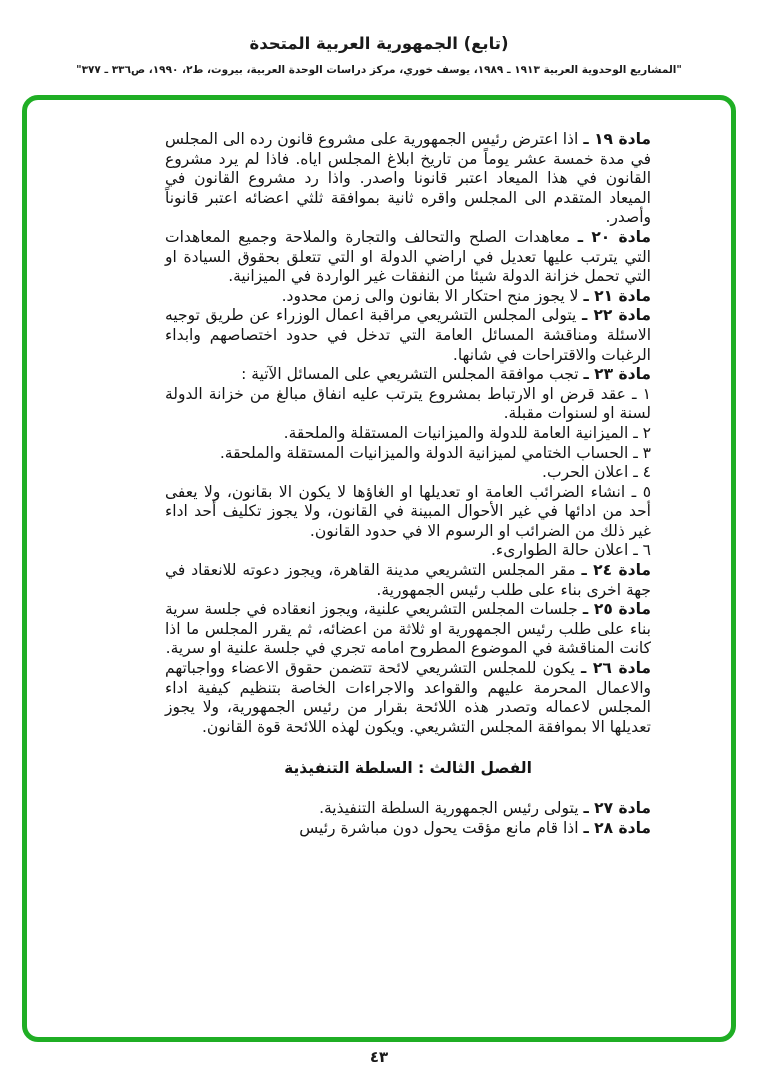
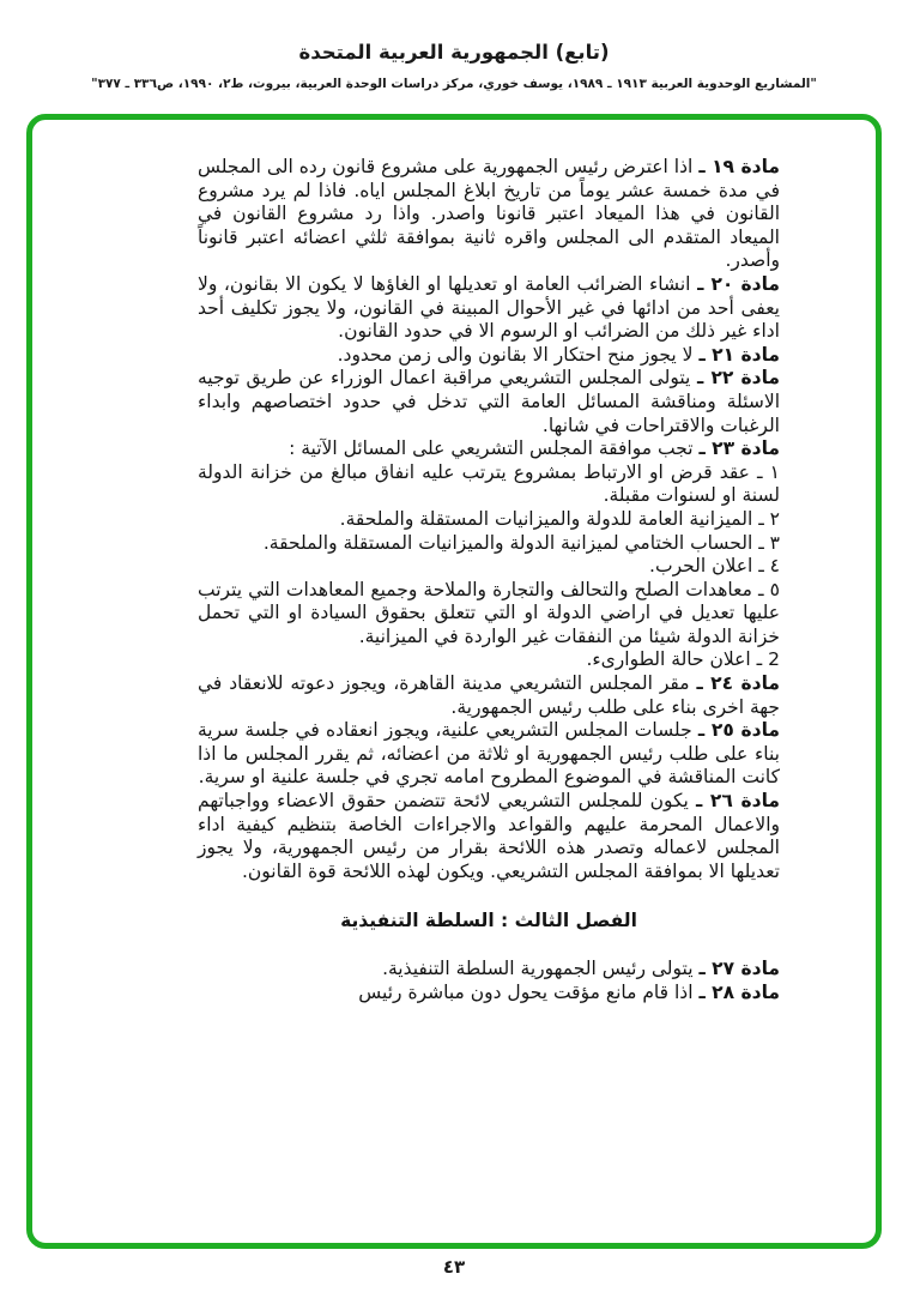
  (تابع) الجمهورية العربية المتحدة
  "المشاريع الوحدوية العربية ١٩١٣ ـ ١٩٨٩، يوسف خوري، مركز دراسات الوحدة العربية، بيروت، ط٢، ١٩٩٠، ص٣٣٦ ـ ٣٧٧"
  مادة ١٩ ـ اذا اعترض رئيس الجمهورية على مشروع قانون رده الى المجلس في مدة خمسة عشر يوماً من تاريخ ابلاغ المجلس اياه. فاذا لم يرد مشروع القانون في هذا الميعاد اعتبر قانونا واصدر. واذا رد مشروع القانون في الميعاد المتقدم الى المجلس واقره ثانية بموافقة ثلثي اعضائه اعتبر قانوناً وأصدر.
- مادة ٢٠ ـ معاهدات الصلح والتحالف والتجارة والملاحة وجميع المعاهدات التي يترتب عليها تعديل في اراضي الدولة او التي تتعلق بحقوق السيادة او التي تحمل خزانة الدولة شيئا من النفقات غير الواردة في الميزانية.
+ مادة ٢٠ ـ انشاء الضرائب العامة او تعديلها او الغاؤها لا يكون الا بقانون، ولا يعفى أحد من ادائها في غير الأحوال المبينة في القانون، ولا يجوز تكليف أحد اداء غير ذلك من الضرائب او الرسوم الا في حدود القانون.
  مادة ٢١ ـ لا يجوز منح احتكار الا بقانون والى زمن محدود.
  مادة ٢٢ ـ يتولى المجلس التشريعي مراقبة اعمال الوزراء عن طريق توجيه الاسئلة ومناقشة المسائل العامة التي تدخل في حدود اختصاصهم وابداء الرغبات والاقتراحات في شانها.
  مادة ٢٣ ـ تجب موافقة المجلس التشريعي على المسائل الآتية :
  ١ ـ عقد قرض او الارتباط بمشروع يترتب عليه انفاق مبالغ من خزانة الدولة لسنة او لسنوات مقبلة.
  ٢ ـ الميزانية العامة للدولة والميزانيات المستقلة والملحقة.
  ٣ ـ الحساب الختامي لميزانية الدولة والميزانيات المستقلة والملحقة.
  ٤ ـ اعلان الحرب.
- ٥ ـ انشاء الضرائب العامة او تعديلها او الغاؤها لا يكون الا بقانون، ولا يعفى أحد من ادائها في غير الأحوال المبينة في القانون، ولا يجوز تكليف أحد اداء غير ذلك من الضرائب او الرسوم الا في حدود القانون.
+ ٥ ـ معاهدات الصلح والتحالف والتجارة والملاحة وجميع المعاهدات التي يترتب عليها تعديل في اراضي الدولة او التي تتعلق بحقوق السيادة او التي تحمل خزانة الدولة شيئا من النفقات غير الواردة في الميزانية.
- ٦ ـ اعلان حالة الطوارىء.
+ 2 ـ اعلان حالة الطوارىء.
  مادة ٢٤ ـ مقر المجلس التشريعي مدينة القاهرة، ويجوز دعوته للانعقاد في جهة اخرى بناء على طلب رئيس الجمهورية.
  مادة ٢٥ ـ جلسات المجلس التشريعي علنية، ويجوز انعقاده في جلسة سرية بناء على طلب رئيس الجمهورية او ثلاثة من اعضائه، ثم يقرر المجلس ما اذا كانت المناقشة في الموضوع المطروح امامه تجري في جلسة علنية او سرية.
  مادة ٢٦ ـ يكون للمجلس التشريعي لائحة تتضمن حقوق الاعضاء وواجباتهم والاعمال المحرمة عليهم والقواعد والاجراءات الخاصة بتنظيم كيفية اداء المجلس لاعماله وتصدر هذه اللائحة بقرار من رئيس الجمهورية، ولا يجوز تعديلها الا بموافقة المجلس التشريعي. ويكون لهذه اللائحة قوة القانون.
  الفصل الثالث : السلطة التنفيذية
  مادة ٢٧ ـ يتولى رئيس الجمهورية السلطة التنفيذية.
  مادة ٢٨ ـ اذا قام مانع مؤقت يحول دون مباشرة رئيس
  ٤٣
